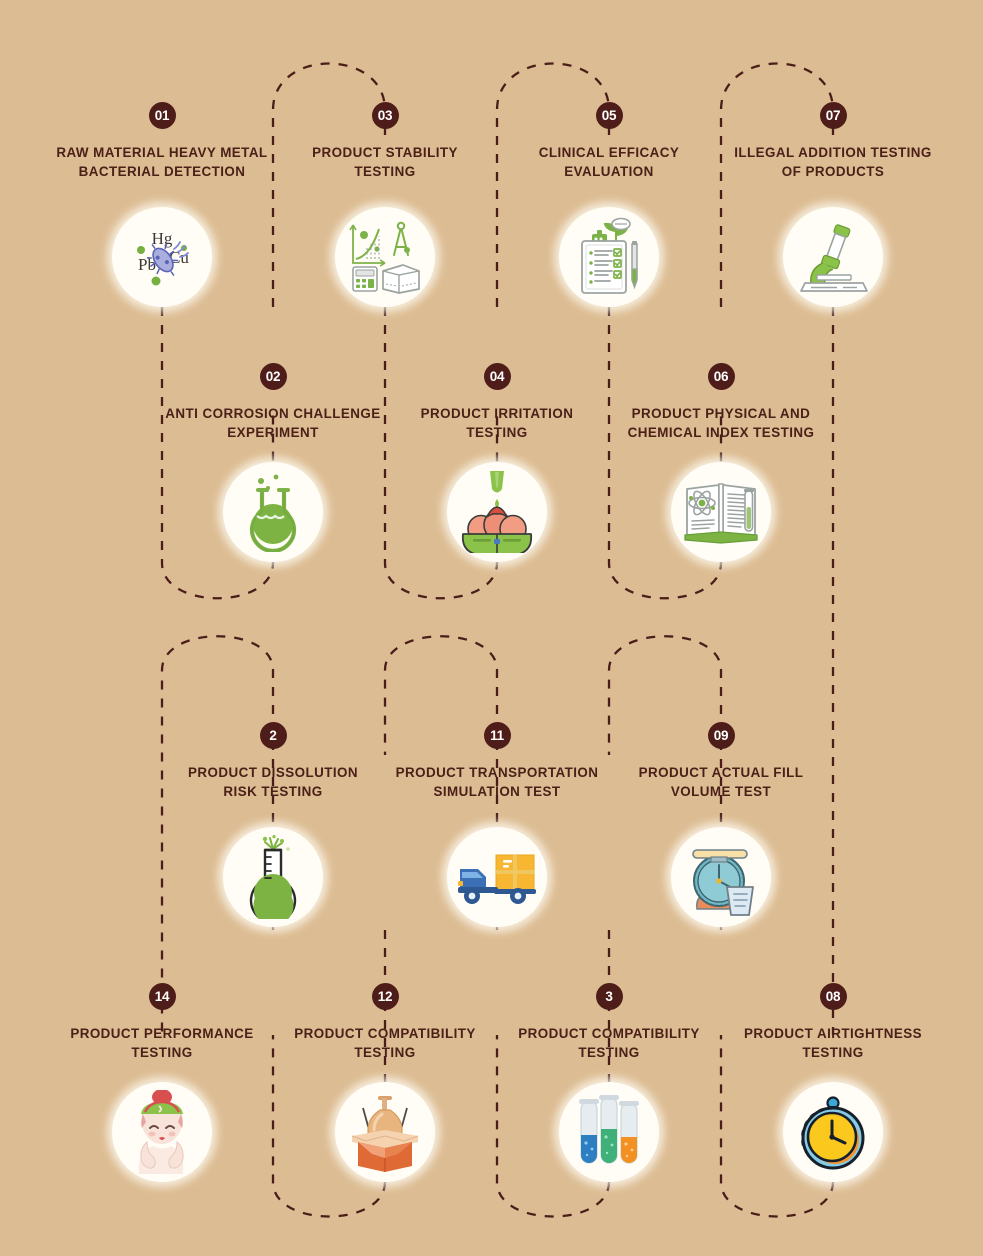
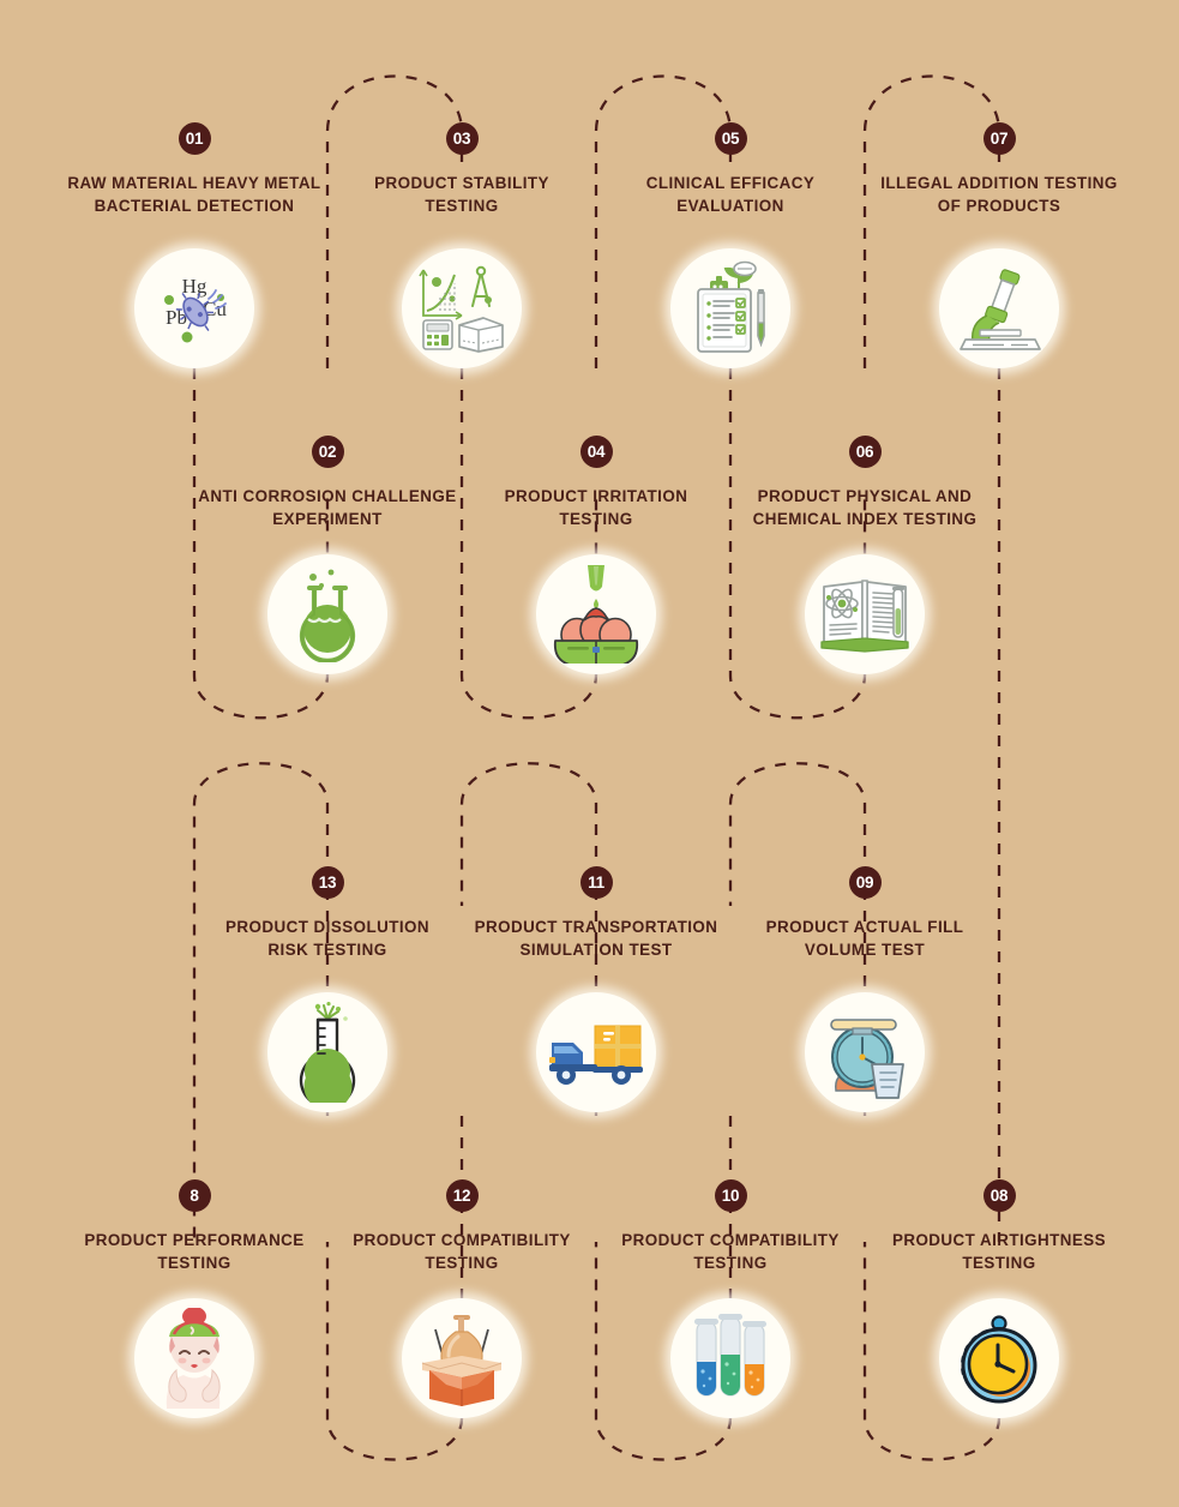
  01
  RAW MATERIAL HEAVY METAL
  BACTERIAL DETECTION
  Hg
  Pb
  Cu
  02
  ANTI CORROSION CHALLENGE
  EXPERIMENT
  03
  PRODUCT STABILITY
  TESTING
  04
  PRODUCT IRRITATION
  TESTING
  05
  CLINICAL EFFICACY
  EVALUATION
  06
  PRODUCT PHYSICAL AND
  CHEMICAL INDEX TESTING
  07
  ILLEGAL ADDITION TESTING
  OF PRODUCTS
  08
  PRODUCT AIRTIGHTNESS
  TESTING
  09
  PRODUCT ACTUAL FILL
  VOLUME TEST
- 3
+ 10
  PRODUCT COMPATIBILITY
  TESTING
  11
  PRODUCT TRANSPORTATION
  SIMULATION TEST
  12
  PRODUCT COMPATIBILITY
  TESTING
- 2
+ 13
  PRODUCT DISSOLUTION
  RISK TESTING
- 14
+ 8
  PRODUCT PERFORMANCE
  TESTING
